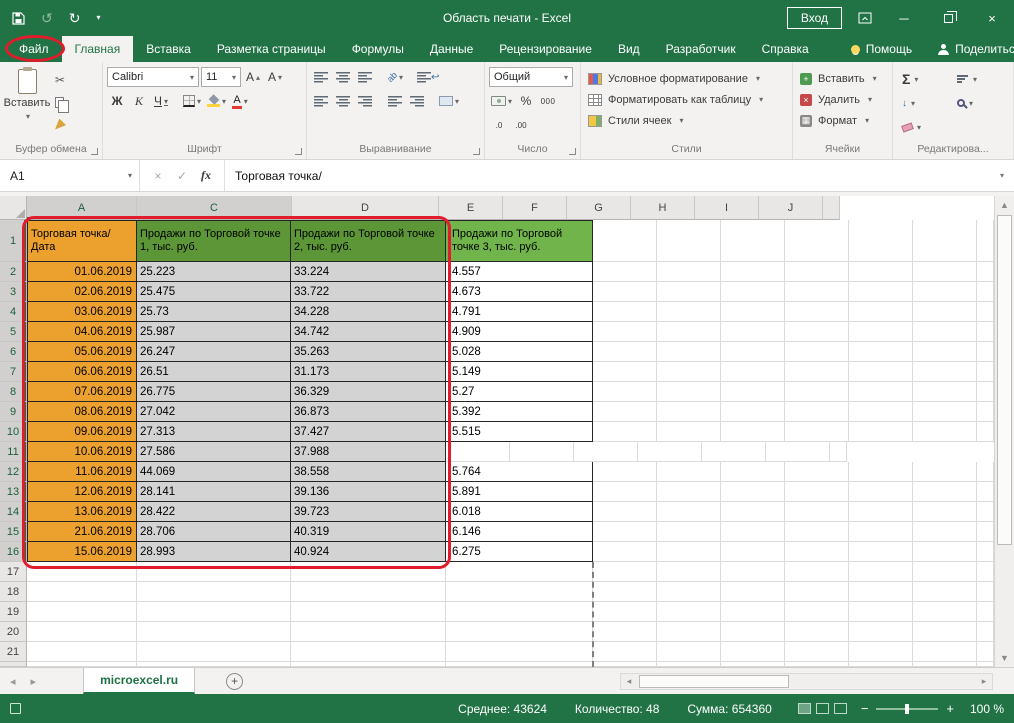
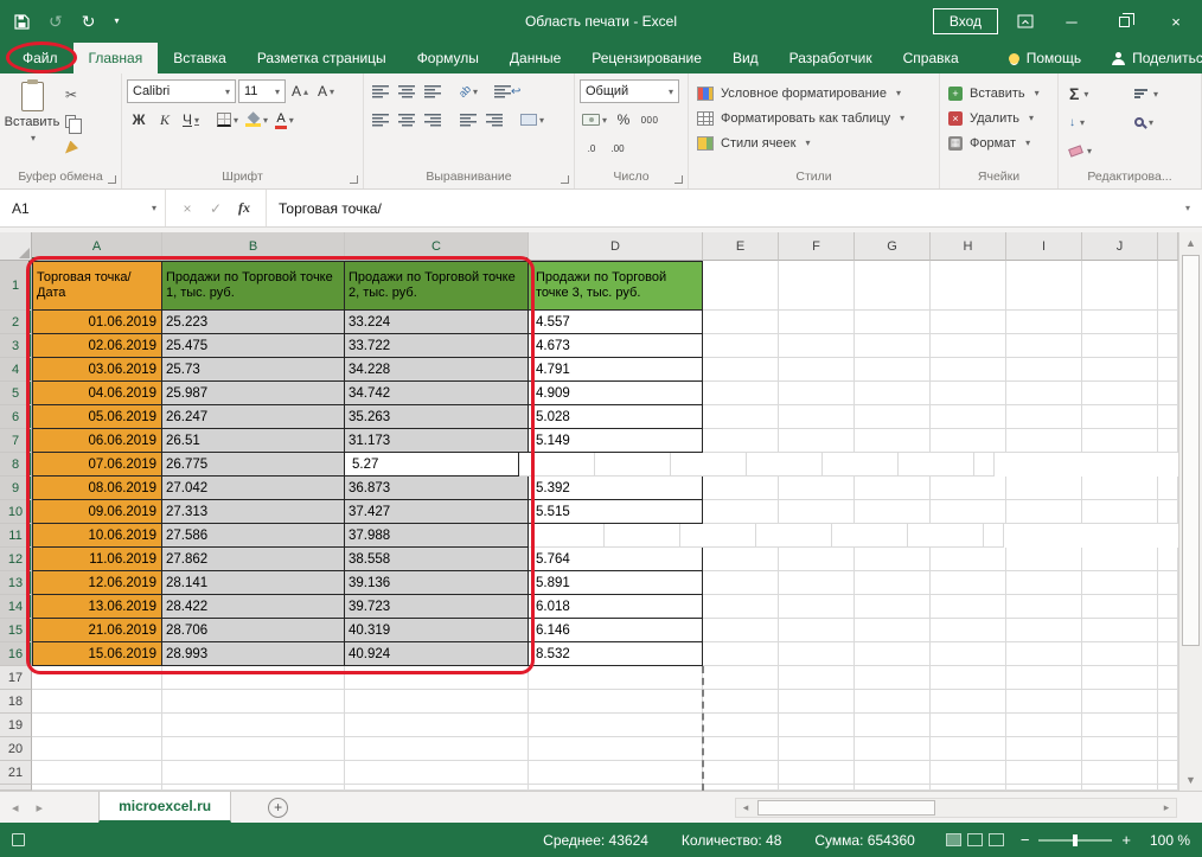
  ↺
  ↻
  ▾
  Область печати - Excel
  Вход
  ─
  ×
  Файл
  Главная
  Вставка
  Разметка страницы
  Формулы
  Данные
  Рецензирование
  Вид
  Разработчик
  Справка
  Помощь
  Поделитьс
  Вставить
  ▾
  ✂
  Буфер обмена
  Calibri
  ▾
  11
  ▾
  А
  ▴
  А
  ▾
  Ж
  К
  Ч
  ▾
  ▾
  ▾
  А
  ▾
  Шрифт
  ▾
  ↩
  ▾
  Выравнивание
  Общий
  ▾
  ▾
  %
  000
  .0
  .00
  Число
  Условное форматирование
  ▾
  Форматировать как таблицу
  ▾
  Стили ячеек
  ▾
  Стили
  +
  Вставить
  ▾
  ×
  Удалить
  ▾
  ▦
  Формат
  ▾
  Ячейки
  Σ
  ▾
  ▾
  ↓
  ▾
  ▾
  ▾
  Редактирова...
  A1
  ▾
  ×
  ✓
  fx
  Торговая точка/
  ▾
  A
+ B
  C
  D
  E
  F
  G
  H
  I
  J
  1
  Торговая точка/ Дата
  Продажи по Торговой точке 1, тыс. руб.
  Продажи по Торговой точке 2, тыс. руб.
  Продажи по Торговой точке 3, тыс. руб.
  2
  01.06.2019
  25.223
  33.224
  4.557
  3
  02.06.2019
  25.475
  33.722
  4.673
  4
  03.06.2019
  25.73
  34.228
  4.791
  5
  04.06.2019
  25.987
  34.742
  4.909
  6
  05.06.2019
  26.247
  35.263
  5.028
  7
  06.06.2019
  26.51
  31.173
  5.149
  8
  07.06.2019
  26.775
- 36.329
  5.27
  9
  08.06.2019
  27.042
  36.873
  5.392
  10
  09.06.2019
  27.313
  37.427
  5.515
  11
  10.06.2019
  27.586
  37.988
  12
  11.06.2019
- 44.069
+ 27.862
  38.558
  5.764
  13
  12.06.2019
  28.141
  39.136
  5.891
  14
  13.06.2019
  28.422
  39.723
  6.018
  15
  21.06.2019
  28.706
  40.319
  6.146
  16
  15.06.2019
  28.993
  40.924
- 6.275
+ 8.532
  17
  18
  19
  20
  21
  ▲
  ▼
  ◂
  ▸
  microexcel.ru
  +
  ◂
  ▸
  Среднее: 43624
  Количество: 48
  Сумма: 654360
  −
  +
  100 %
